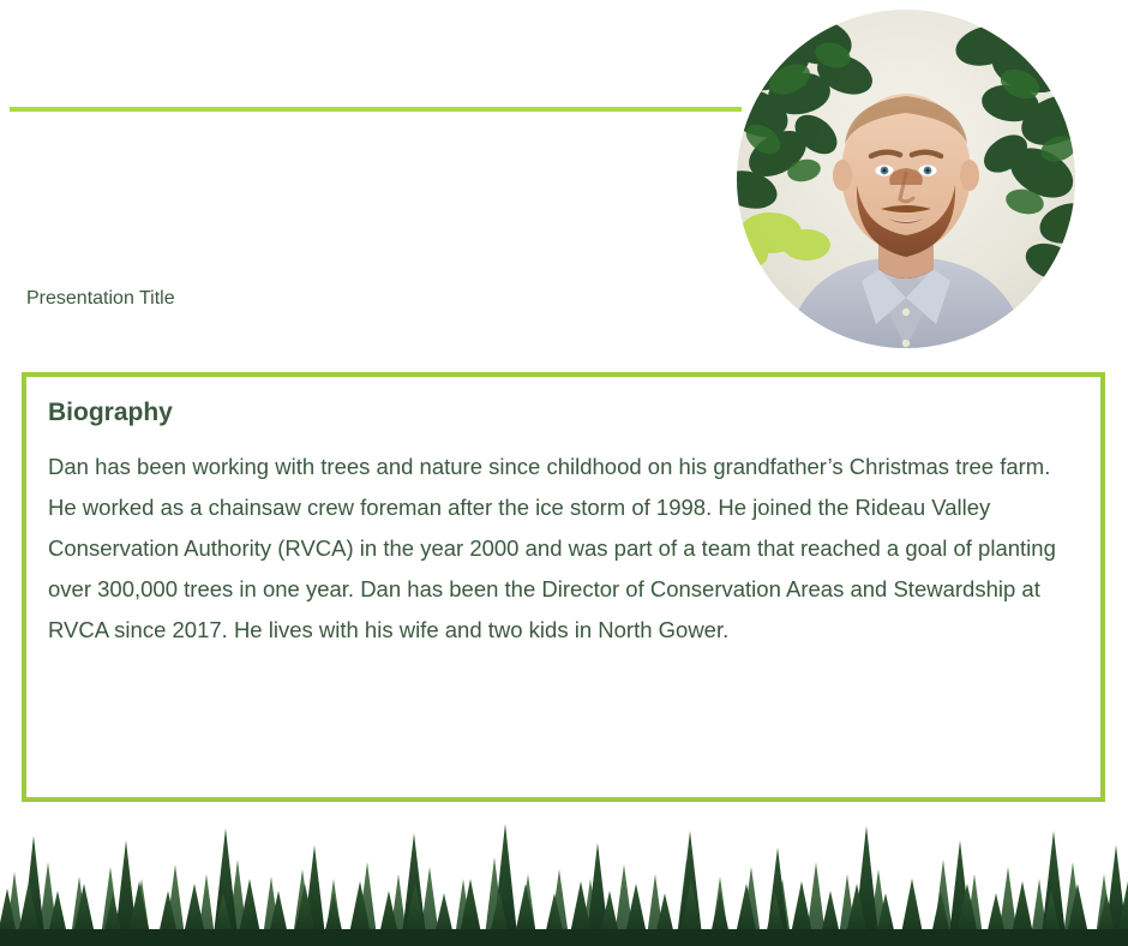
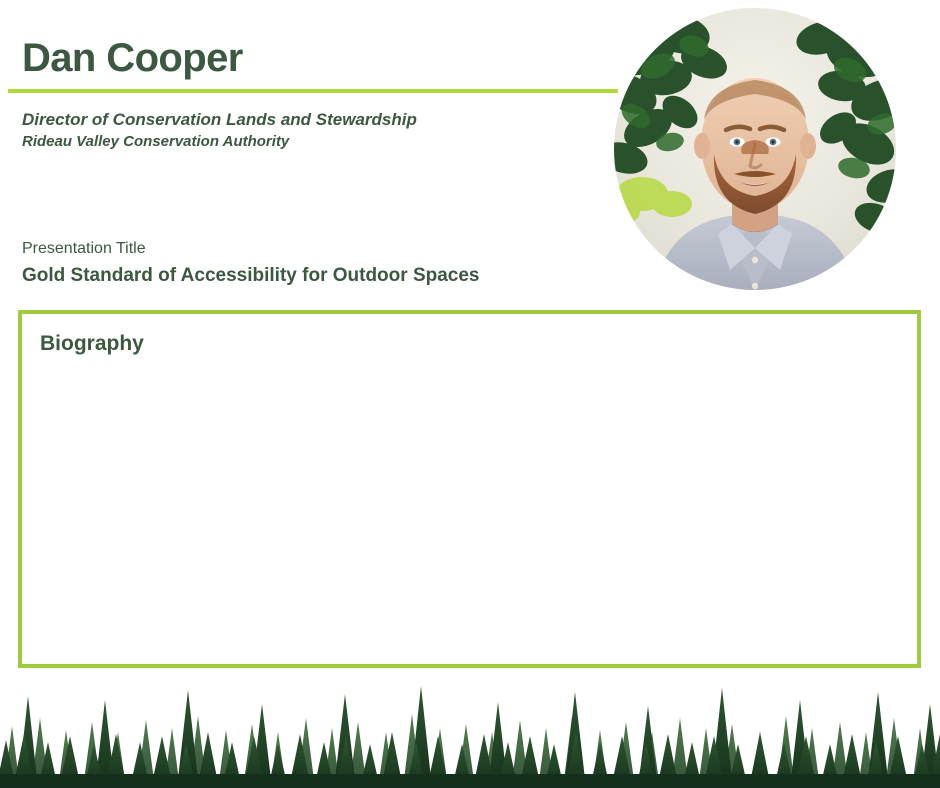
+ Dan Cooper
+ Director of Conservation Lands and Stewardship
+ Rideau Valley Conservation Authority
  Presentation Title
+ Gold Standard of Accessibility for Outdoor Spaces
  Biography
- Dan has been working with trees and nature since childhood on his grandfather’s Christmas tree farm. He worked as a chainsaw crew foreman after the ice storm of 1998. He joined the Rideau Valley Conservation Authority (RVCA) in the year 2000 and was part of a team that reached a goal of planting over 300,000 trees in one year. Dan has been the Director of Conservation Areas and Stewardship at RVCA since 2017. He lives with his wife and two kids in North Gower.
